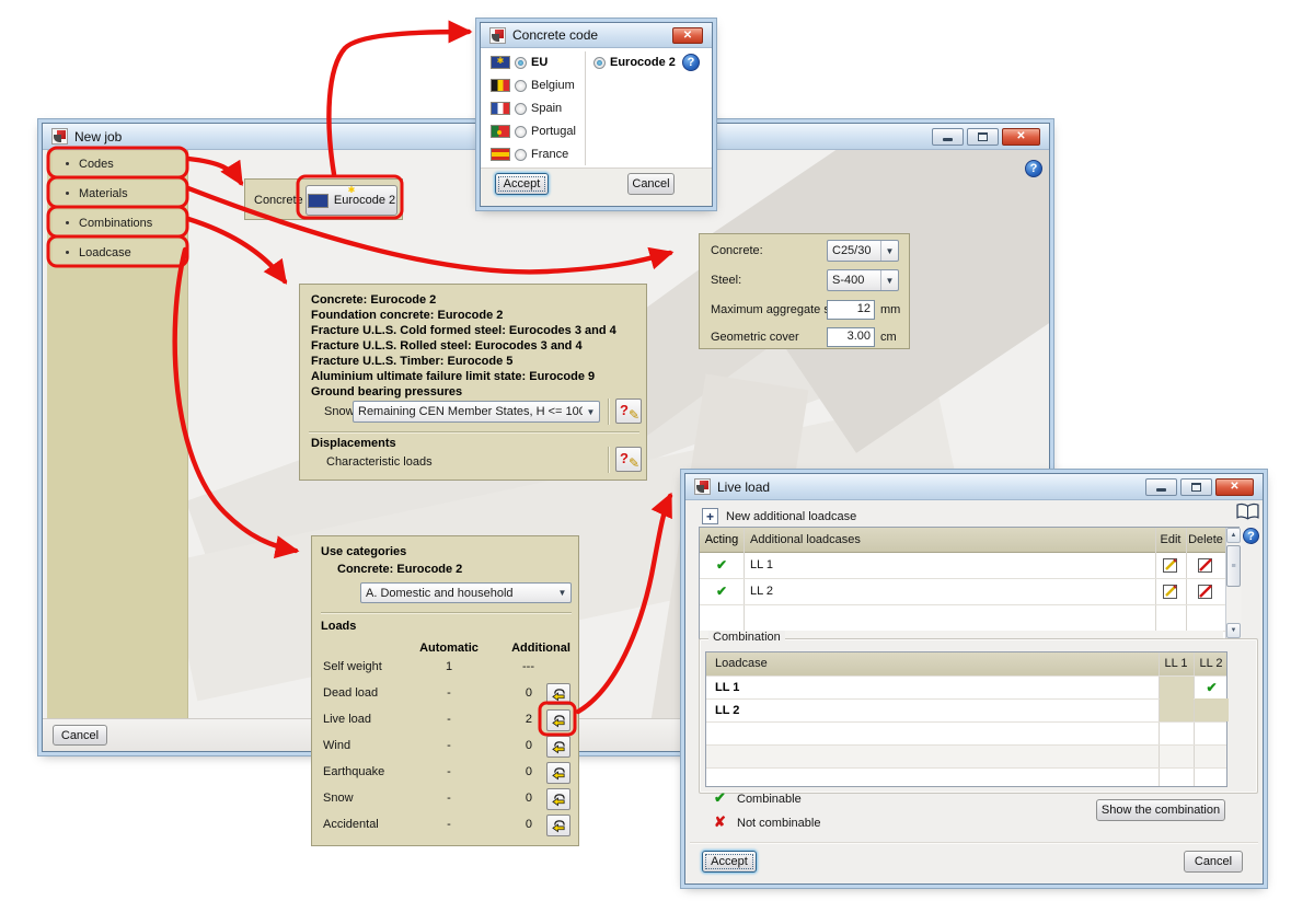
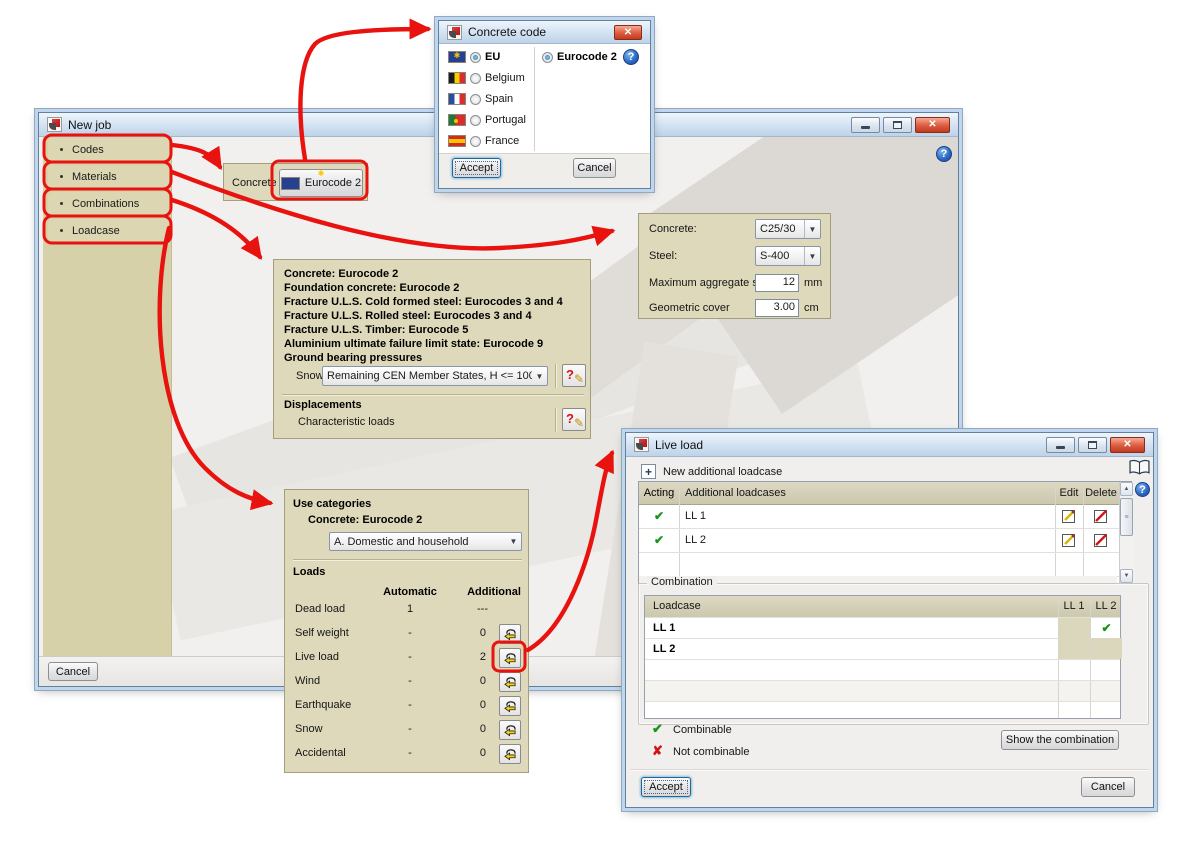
  New job
  ✕
  Codes
  Materials
  Combinations
  Loadcase
  Cancel
  Concrete
  Eurocode 2
  Concrete:
  C25/30
  ▼
  Steel:
  S-400
  ▼
  Maximum aggregate
  12
  mm
  Geometric cover
  3.00
  cm
  Concrete: Eurocode 2
  Foundation concrete: Eurocode 2
  Fracture U.L.S. Cold formed steel: Eurocodes 3 and 4
  Fracture U.L.S. Rolled steel: Eurocodes 3 and 4
  Fracture U.L.S. Timber: Eurocode 5
  Aluminium ultimate failure limit state: Eurocode 9
  Ground bearing pressures
  Snow
  Remaining CEN Member States, H <= 100
  ▼
  ?
  ✎
  Displacements
  Characteristic loads
  ?
  ✎
  Use categories
  Concrete: Eurocode 2
  A. Domestic and household
  ▼
  Loads
  Automatic
  Additional
- Self weight
+ Dead load
  1
  ---
- Dead load
+ Self weight
  -
  0
  Live load
  -
  2
  Wind
  -
  0
  Earthquake
  -
  0
  Snow
  -
  0
  Accidental
  -
  0
  Concrete code
  ✕
  EU
  Belgium
  Spain
  Portugal
  France
  Eurocode 2
  Accept
  Cancel
  Live load
  ✕
  +
  New additional loadcase
  Acting
  Additional loadcases
  Edit
  Delete
  LL 1
  LL 2
  Combination
  Loadcase
  LL 1
  LL 2
  LL 1
  LL 2
  ✔
  Combinable
  ✘
  Not combinable
  Show the combination
  Accept
  Cancel
